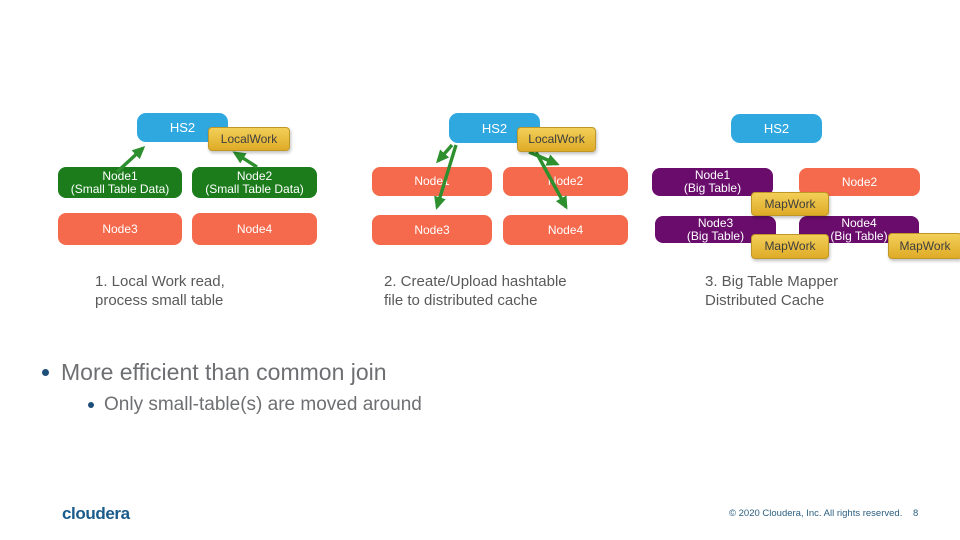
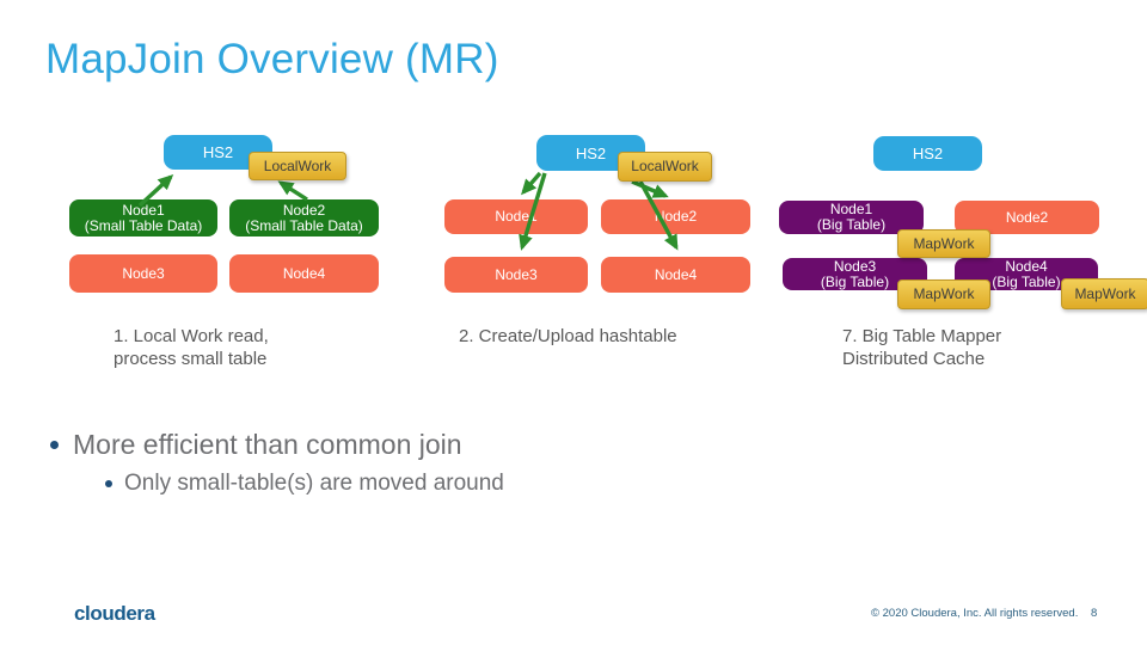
+ MapJoin Overview (MR)
  HS2
  LocalWork
  Node1
  (Small Table Data)
  Node2
  (Small Table Data)
  Node3
  Node4
  1. Local Work read,
  process small table
  HS2
  LocalWork
  Node
  ode2
  Node3
  Node4
  2. Create/Upload hashtable
- file to distributed cache
  HS2
  Node1
  (Big Table)
  Node2
  MapWork
  Node3
  (Big Table)
  Node4
  (Big Table)
  MapWork
  MapWork
- 3. Big Table Mapper
+ 7. Big Table Mapper
  Distributed Cache
  More efficient than common join
  Only small-table(s) are moved around
  cloudera
  © 2020 Cloudera, Inc. All rights reserved.
  8
